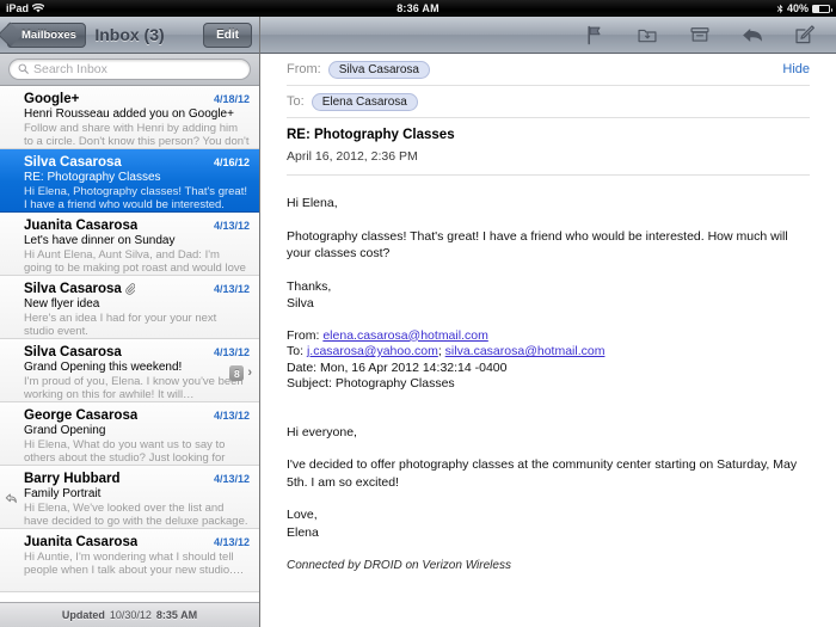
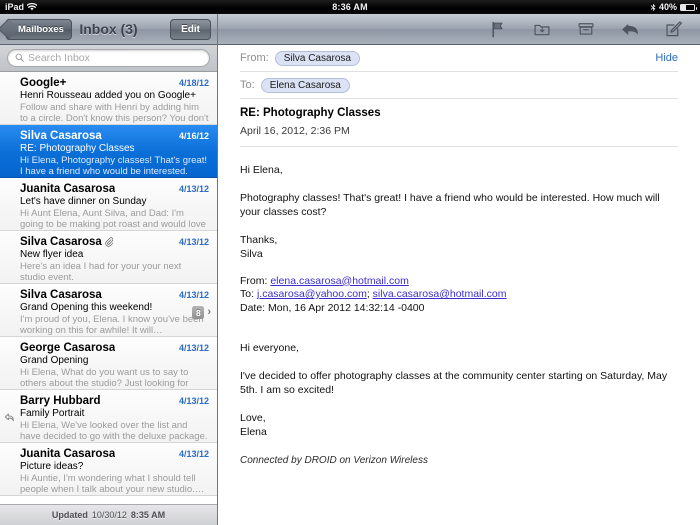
  iPad
  8:36 AM
  40%
  Mailboxes
  Inbox (3)
  Edit
  Search Inbox
  Google+
  4/18/12
  Henri Rousseau added you on Google+
  Follow and share with Henri by adding him to a circle. Don't know this person? You don't
  Silva Casarosa
  4/16/12
  RE: Photography Classes
  Hi Elena, Photography classes! That's great! I have a friend who would be interested.
  Juanita Casarosa
  4/13/12
  Let's have dinner on Sunday
  Hi Aunt Elena, Aunt Silva, and Dad: I'm going to be making pot roast and would love
  Silva Casarosa
  4/13/12
  New flyer idea
  Here's an idea I had for your your next studio event.
  Silva Casarosa
  4/13/12
  Grand Opening this weekend!
  I'm proud of you, Elena. I know you've been working on this for awhile! It will…
  8
  ›
  George Casarosa
  4/13/12
  Grand Opening
  Hi Elena, What do you want us to say to others about the studio? Just looking for
  Barry Hubbard
  4/13/12
  Family Portrait
  Hi Elena, We've looked over the list and have decided to go with the deluxe package.
  Juanita Casarosa
  4/13/12
+ Picture ideas?
  Hi Auntie, I'm wondering what I should tell people when I talk about your new studio.…
  Updated
  10/30/12
  8:35 AM
  From:
  Silva Casarosa
  Hide
  To:
  Elena Casarosa
  RE: Photography Classes
  April 16, 2012, 2:36 PM
  Hi Elena,
  Photography classes! That's great! I have a friend who would be interested. How much will your classes cost?
  Thanks,
  Silva
  From: elena.casarosa@hotmail.com
  To: j.casarosa@yahoo.com; silva.casarosa@hotmail.com
  Date: Mon, 16 Apr 2012 14:32:14 -0400
- Subject: Photography Classes
  Hi everyone,
  I've decided to offer photography classes at the community center starting on Saturday, May 5th. I am so excited!
  Love,
  Elena
  Connected by DROID on Verizon Wireless
